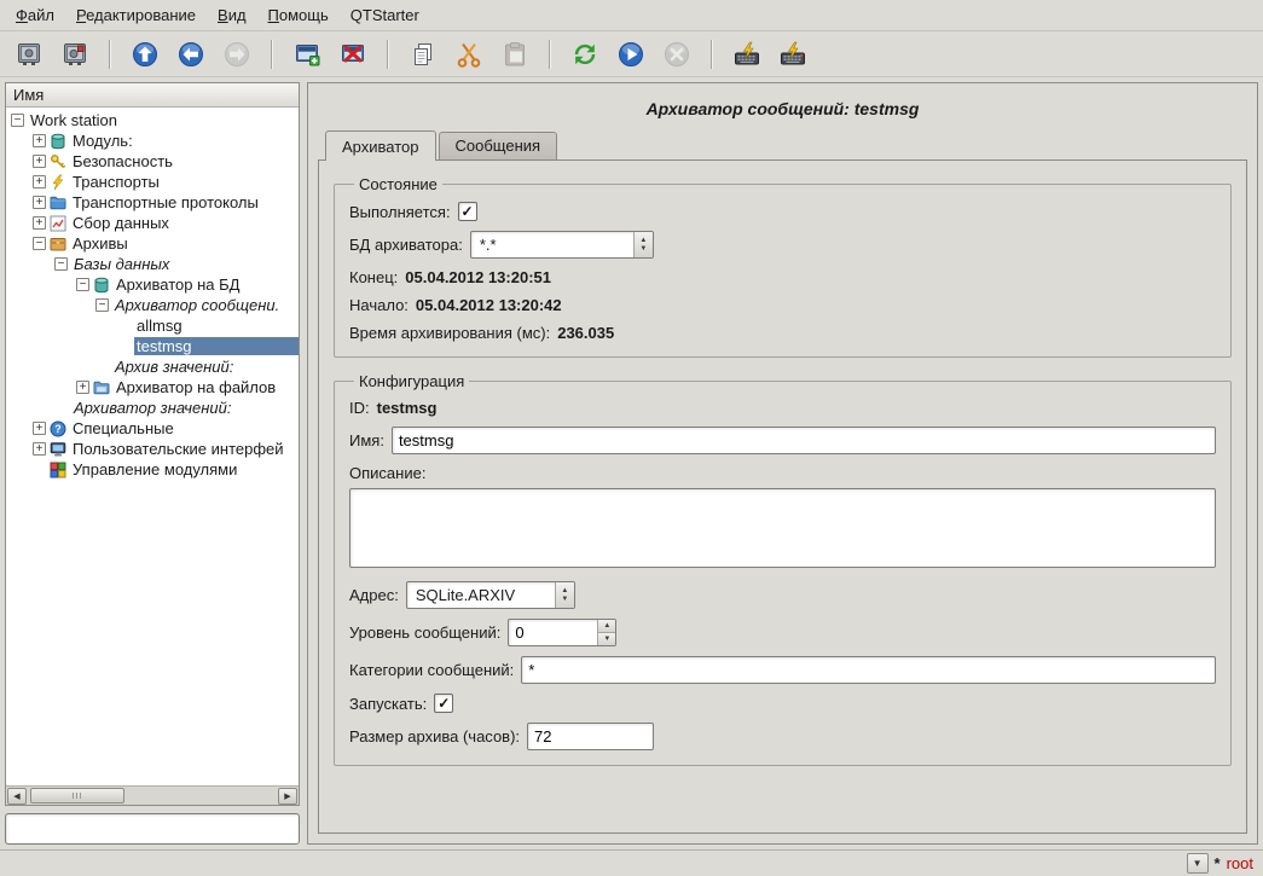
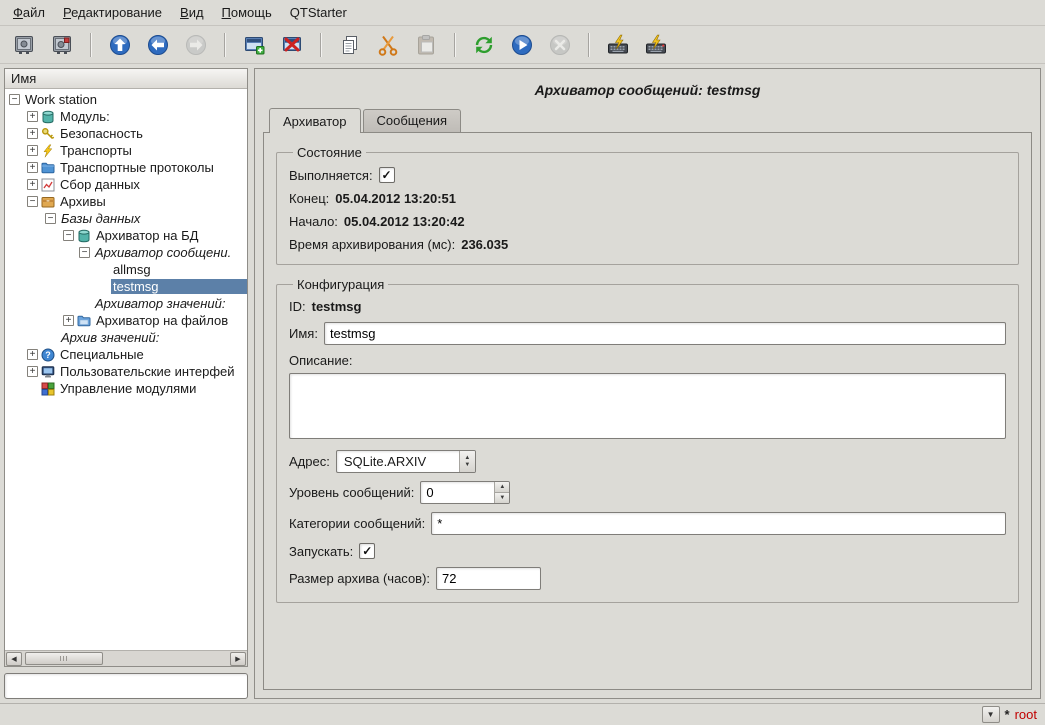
  Файл
  Редактирование
  Вид
  Помощь
  QTStarter
  Имя
  −
  Work station
  +
  Модуль:
  +
  Безопасность
  +
  Транспорты
  +
  Транспортные протоколы
  +
  Сбор данных
  −
  Архивы
  −
  Базы данных
  −
  Архиватор на БД
  −
  Архиватор сообщени.
  allmsg
  testmsg
- Архив значений:
+ Архиватор значений:
  +
  Архиватор на файлов
- Архиватор значений:
+ Архив значений:
  +
  ?
  Специальные
  +
  Пользовательские интерфей
  Управление модулями
  Архиватор сообщений: testmsg
  Архиватор
  Сообщения
  Состояние
  Выполняется:
  ✓
- БД архиватора:
- *.*
  Конец:
  05.04.2012 13:20:51
  Начало:
  05.04.2012 13:20:42
  Время архивирования (мс):
  236.035
  Конфигурация
  ID:
  testmsg
  Имя:
  testmsg
  Описание:
  Адрес:
  SQLite.ARXIV
  Уровень сообщений:
  0
  Категории сообщений:
  *
  Запускать:
  ✓
  Размер архива (часов):
  72
  ▼
  *
  root
